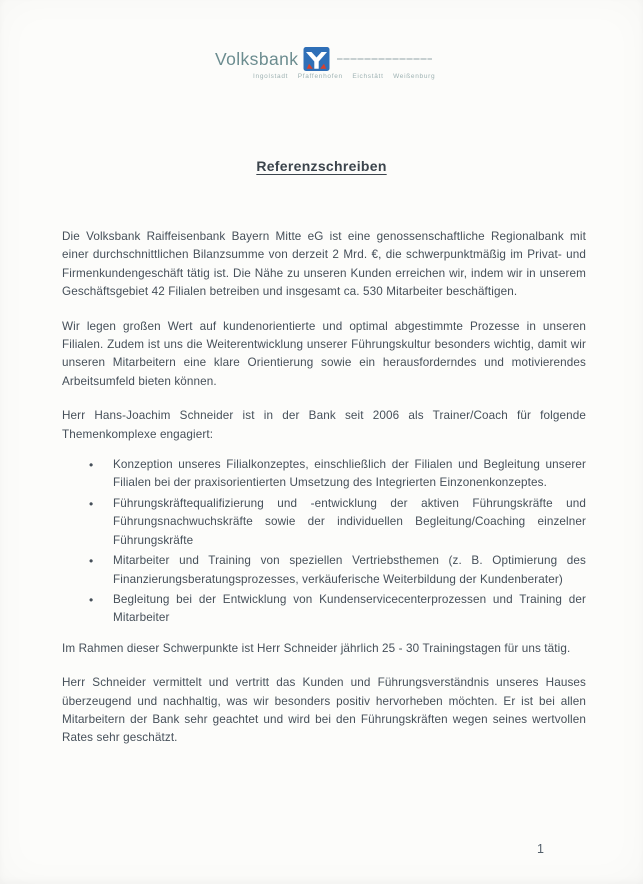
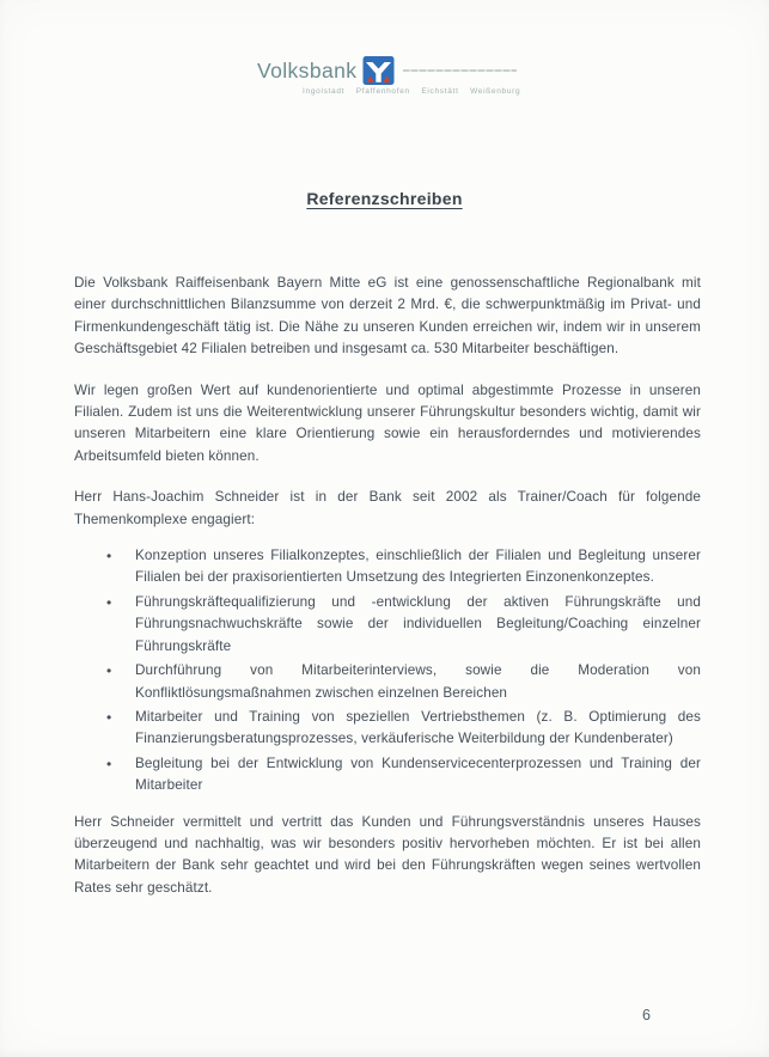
  Volksbank
  Referenzschreiben
  Die Volksbank Raiffeisenbank Bayern Mitte eG ist eine genossenschaftliche Regionalbank mit einer durchschnittlichen Bilanzsumme von derzeit 2 Mrd. €, die schwerpunktmäßig im Privat- und Firmenkundengeschäft tätig ist. Die Nähe zu unseren Kunden erreichen wir, indem wir in unserem Geschäftsgebiet 42 Filialen betreiben und insgesamt ca. 530 Mitarbeiter beschäftigen.
  Wir legen großen Wert auf kundenorientierte und optimal abgestimmte Prozesse in unseren Filialen. Zudem ist uns die Weiterentwicklung unserer Führungskultur besonders wichtig, damit wir unseren Mitarbeitern eine klare Orientierung sowie ein herausforderndes und motivierendes Arbeitsumfeld bieten können.
- Herr Hans-Joachim Schneider ist in der Bank seit 2006 als Trainer/Coach für folgende Themenkomplexe engagiert:
+ Herr Hans-Joachim Schneider ist in der Bank seit 2002 als Trainer/Coach für folgende Themenkomplexe engagiert:
  Konzeption unseres Filialkonzeptes, einschließlich der Filialen und Begleitung unserer Filialen bei der praxisorientierten Umsetzung des Integrierten Einzonenkonzeptes.
  Führungskräftequalifizierung und -entwicklung der aktiven Führungskräfte und Führungsnachwuchskräfte sowie der individuellen Begleitung/Coaching einzelner Führungskräfte
+ Durchführung von Mitarbeiterinterviews, sowie die Moderation von Konfliktlösungsmaßnahmen zwischen einzelnen Bereichen
  Mitarbeiter und Training von speziellen Vertriebsthemen (z. B. Optimierung des Finanzierungsberatungsprozesses, verkäuferische Weiterbildung der Kundenberater)
  Begleitung bei der Entwicklung von Kundenservicecenterprozessen und Training der Mitarbeiter
- Im Rahmen dieser Schwerpunkte ist Herr Schneider jährlich 25 - 30 Trainingstagen für uns tätig.
  Herr Schneider vermittelt und vertritt das Kunden und Führungsverständnis unseres Hauses überzeugend und nachhaltig, was wir besonders positiv hervorheben möchten. Er ist bei allen Mitarbeitern der Bank sehr geachtet und wird bei den Führungskräften wegen seines wertvollen Rates sehr geschätzt.
- 1
+ 6
